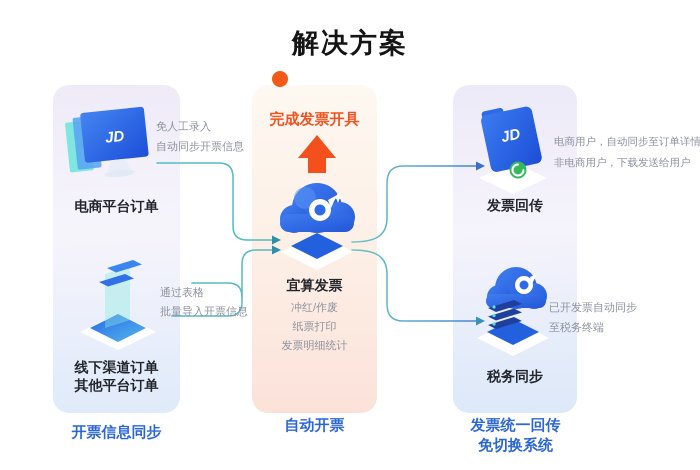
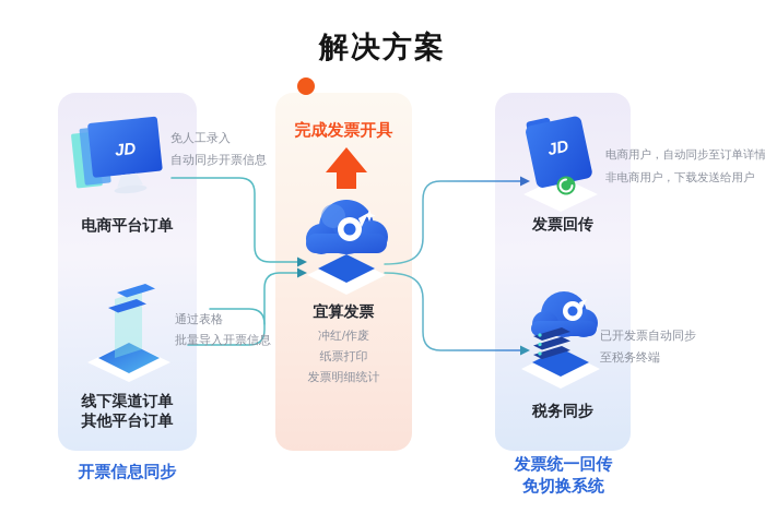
  解决方案
  电商平台订单
  免人工录入
  自动同步开票信息
  线下渠道订单
  其他平台订单
  通过表格
  批量导入开票信息
  完成发票开具
  宜算发票
  冲红/作废
  纸票打印
  发票明细统计
  发票回传
  电商用户，自动同步至订单详情
  非电商用户，下载发送给用户
  税务同步
  已开发票自动同步
  至税务终端
  开票信息同步
- 自动开票
  发票统一回传
  免切换系统
